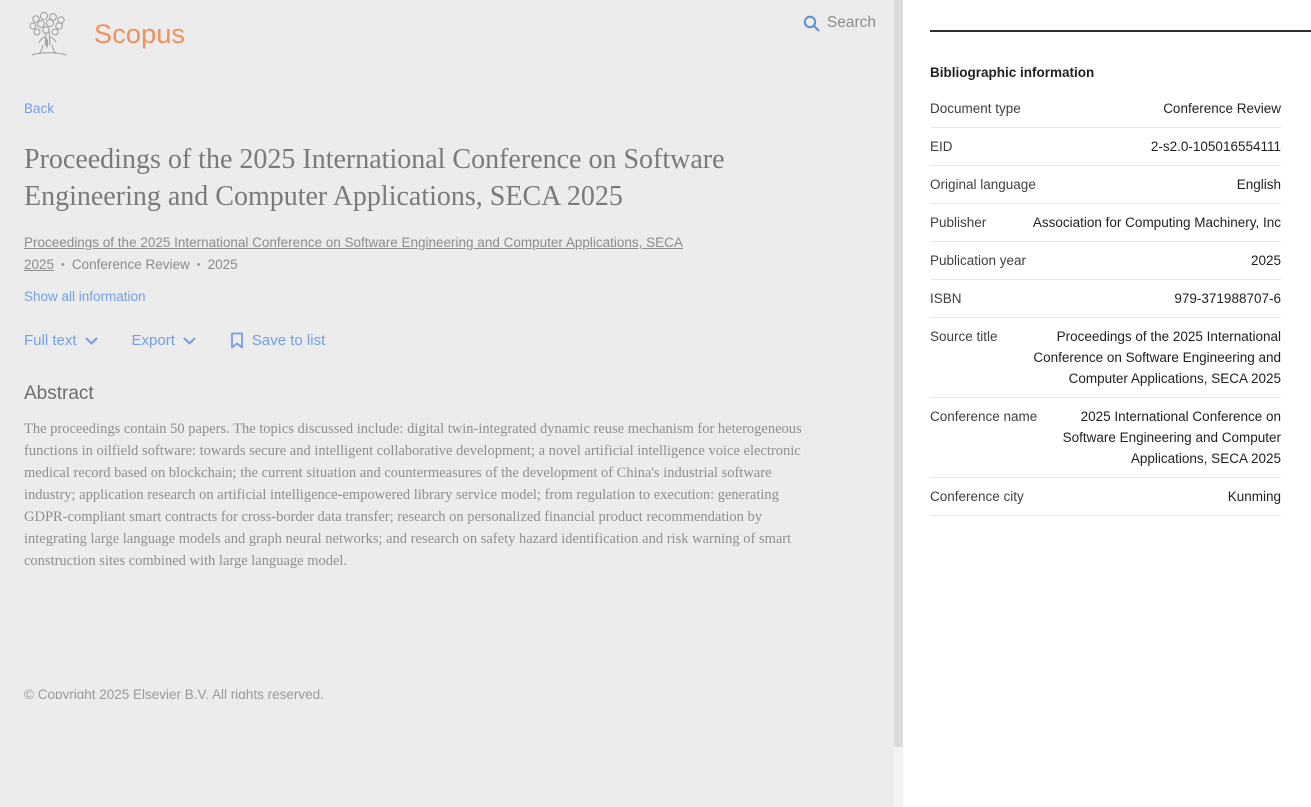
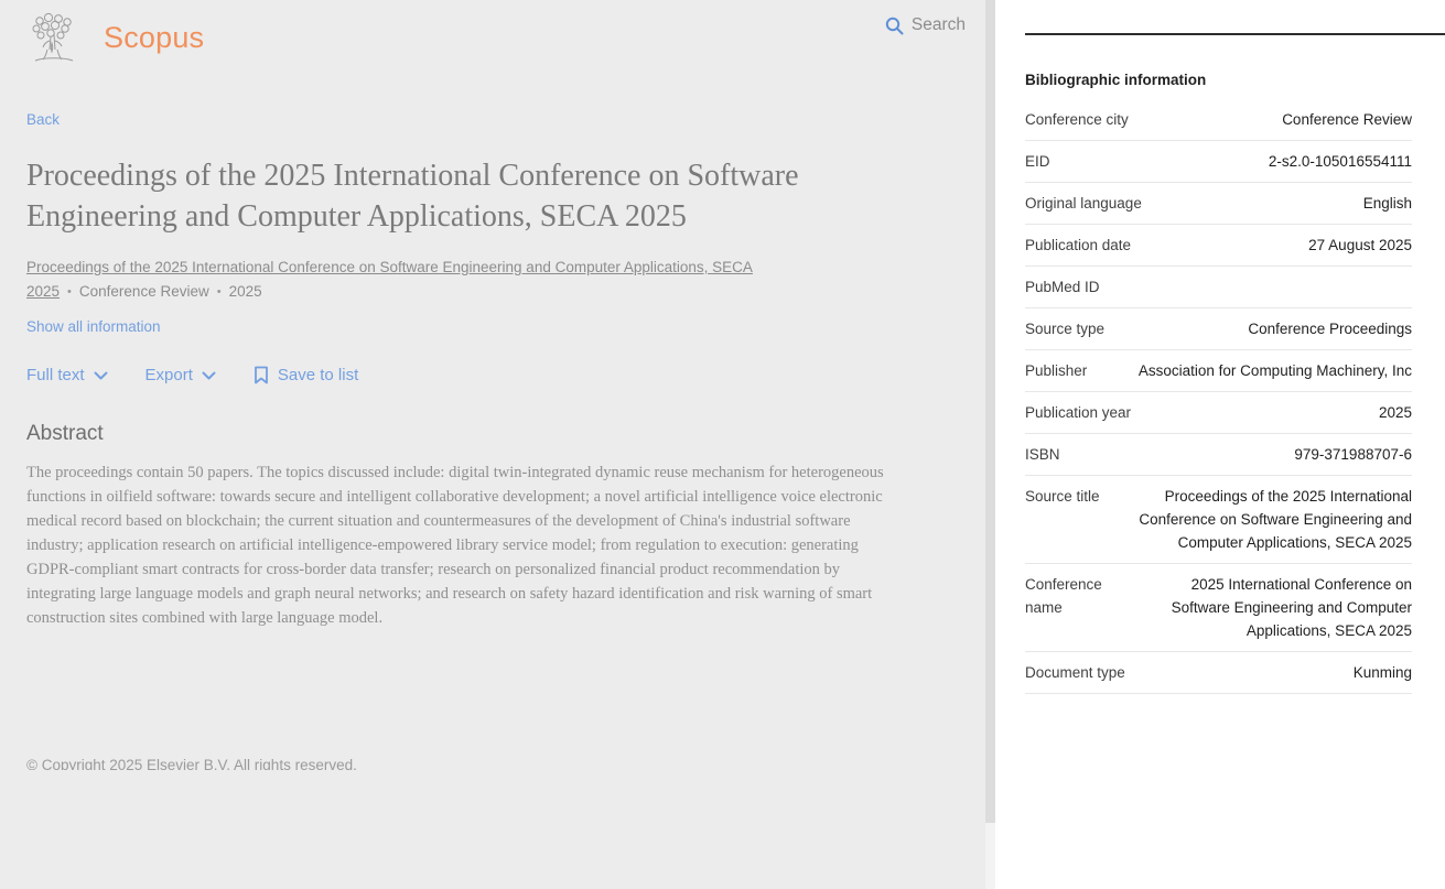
  Scopus
  Search
  Back
  Proceedings of the 2025 International Conference on Software Engineering and Computer Applications, SECA 2025
  Proceedings of the 2025 International Conference on Software Engineering and Computer Applications, SECA 2025 • Conference Review • 2025
  Show all information
  Full text
  Export
  Save to list
  Abstract
  The proceedings contain 50 papers. The topics discussed include: digital twin-integrated dynamic reuse mechanism for heterogeneous functions in oilfield software: towards secure and intelligent collaborative development; a novel artificial intelligence voice electronic medical record based on blockchain; the current situation and countermeasures of the development of China's industrial software industry; application research on artificial intelligence-empowered library service model; from regulation to execution: generating GDPR-compliant smart contracts for cross-border data transfer; research on personalized financial product recommendation by integrating large language models and graph neural networks; and research on safety hazard identification and risk warning of smart construction sites combined with large language model.
  © Copyright 2025 Elsevier B.V. All rights reserved.
  Bibliographic information
- Document type
+ Conference city
  Conference Review
  EID
  2-s2.0-105016554111
  Original language
  English
+ Publication date
+ 27 August 2025
+ PubMed ID
+ Source type
+ Conference Proceedings
  Publisher
  Association for Computing Machinery, Inc
  Publication year
  2025
  ISBN
  979-371988707-6
  Source title
  Proceedings of the 2025 International Conference on Software Engineering and Computer Applications, SECA 2025
  Conference name
  2025 International Conference on Software Engineering and Computer Applications, SECA 2025
- Conference city
+ Document type
  Kunming
